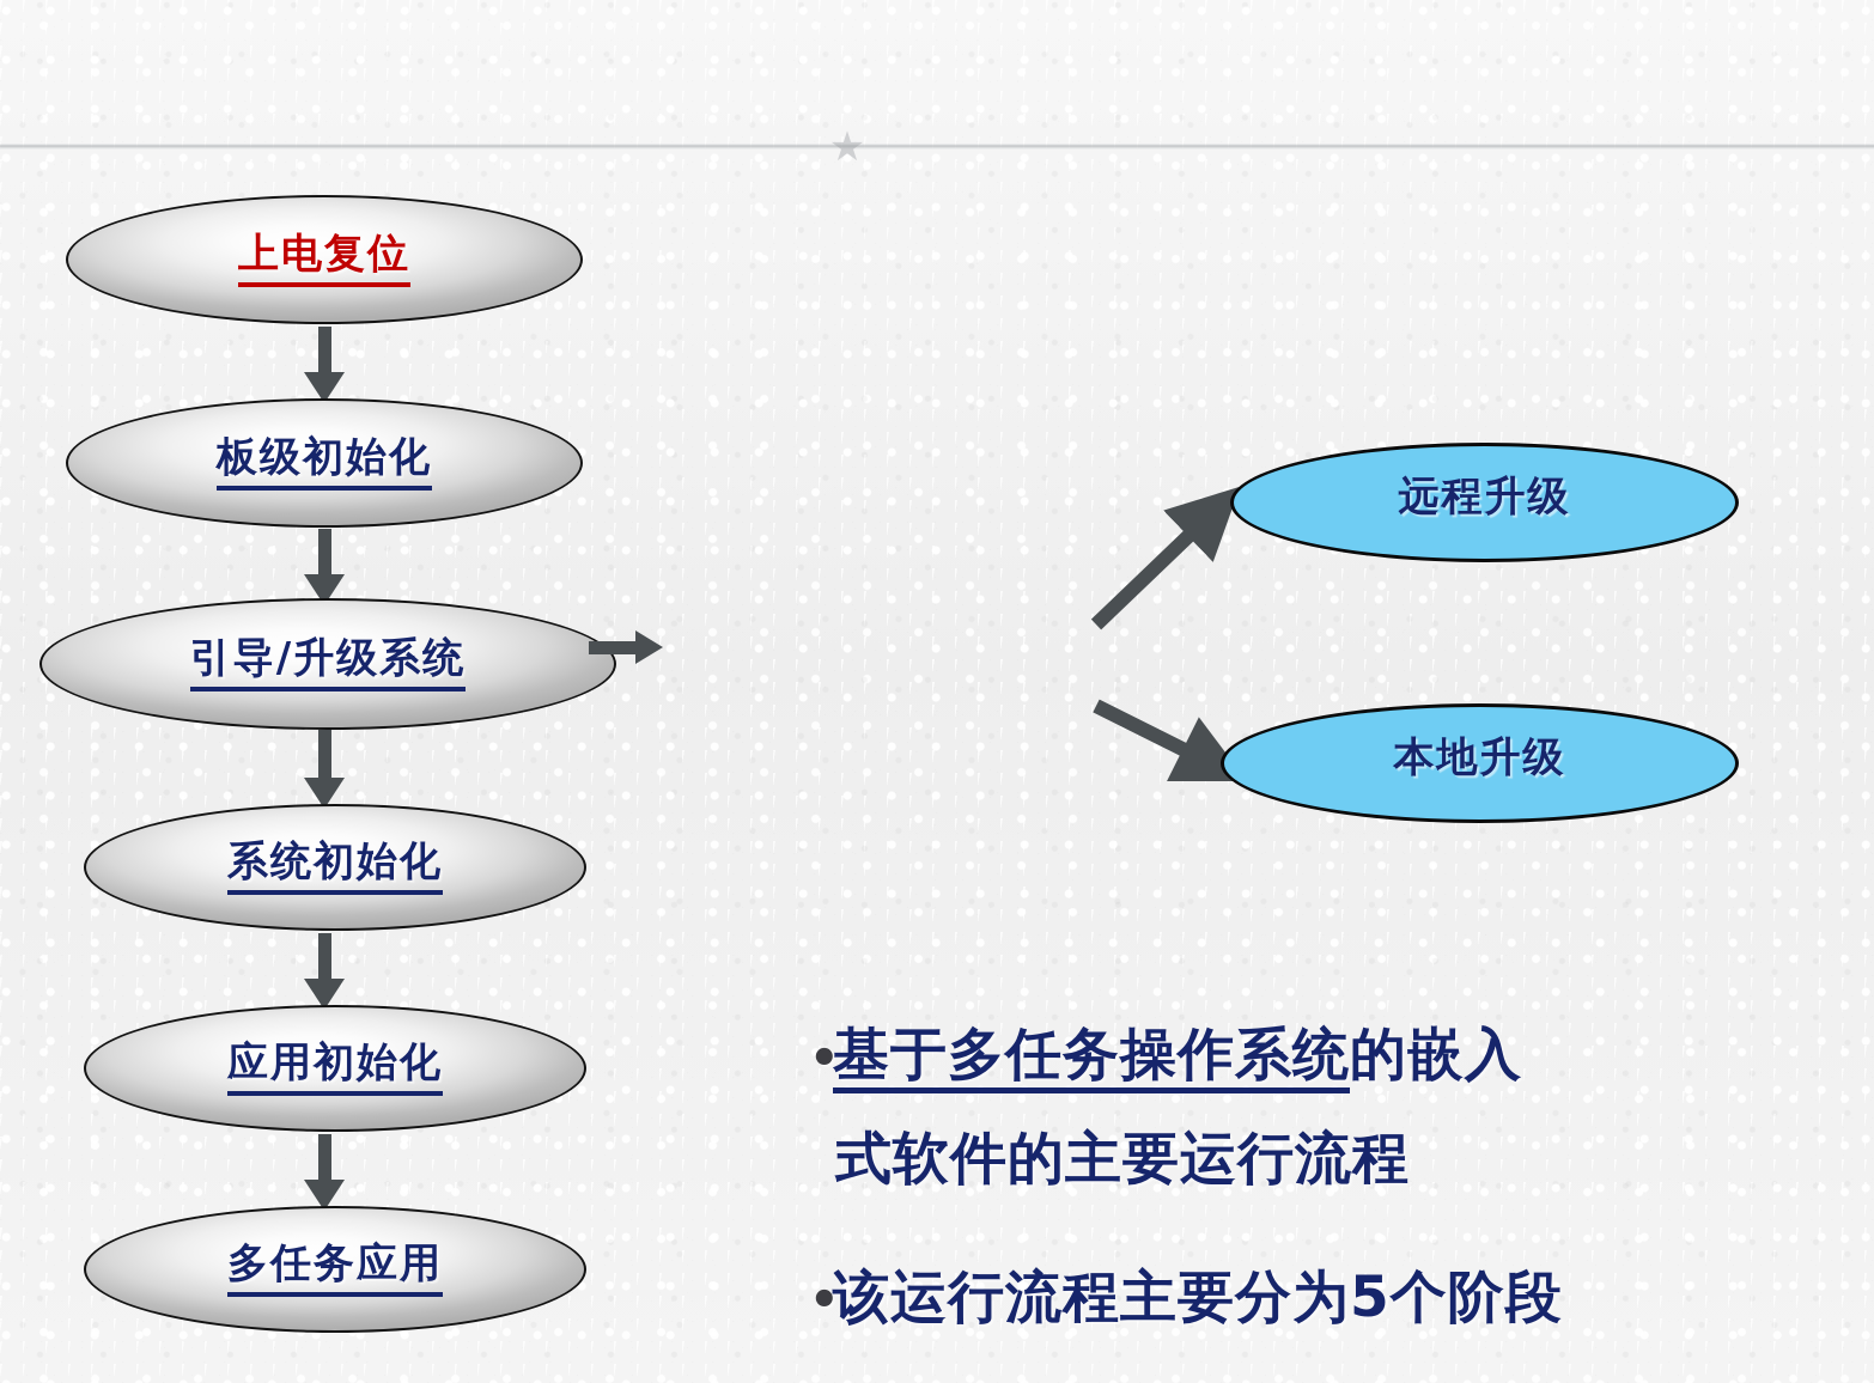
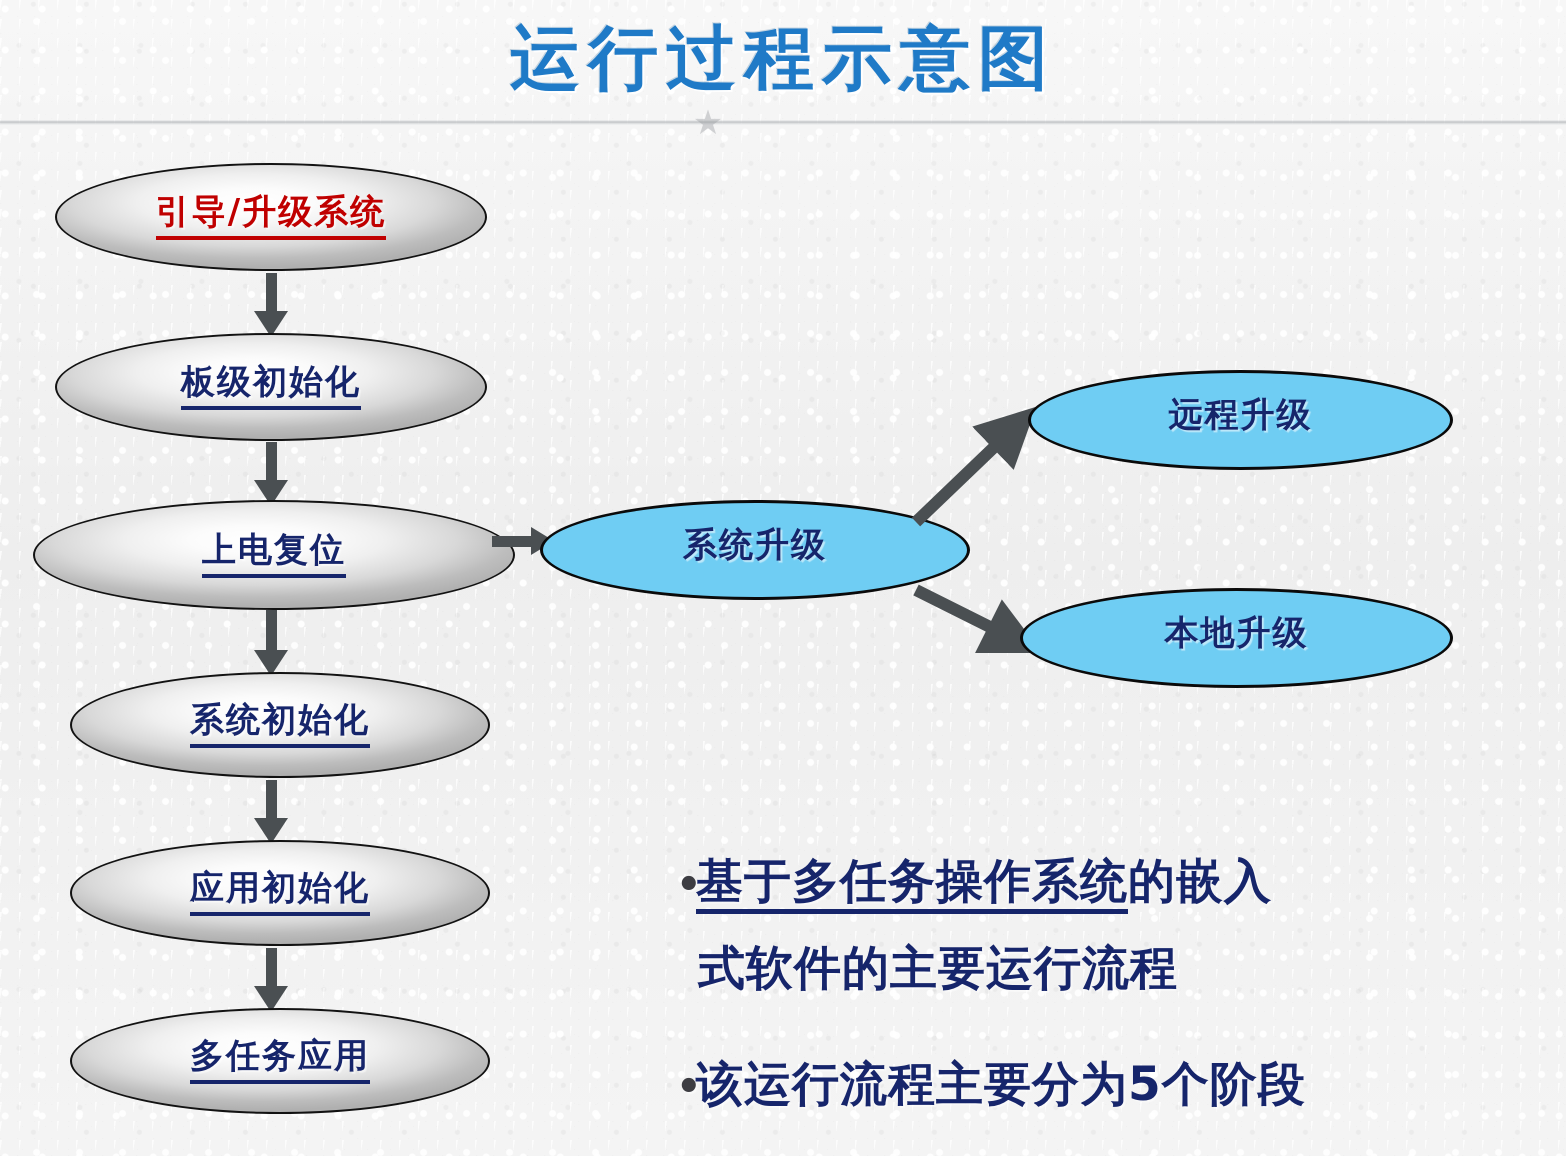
+ 运行过程示意图
  ★
- 上电复位
+ 引导/升级系统
  板级初始化
- 引导/升级系统
+ 上电复位
  系统初始化
  应用初始化
  多任务应用
+ 系统升级
  远程升级
  本地升级
  •基于多任务操作系统的嵌入
  式软件的主要运行流程
  •该运行流程主要分为5个阶段
